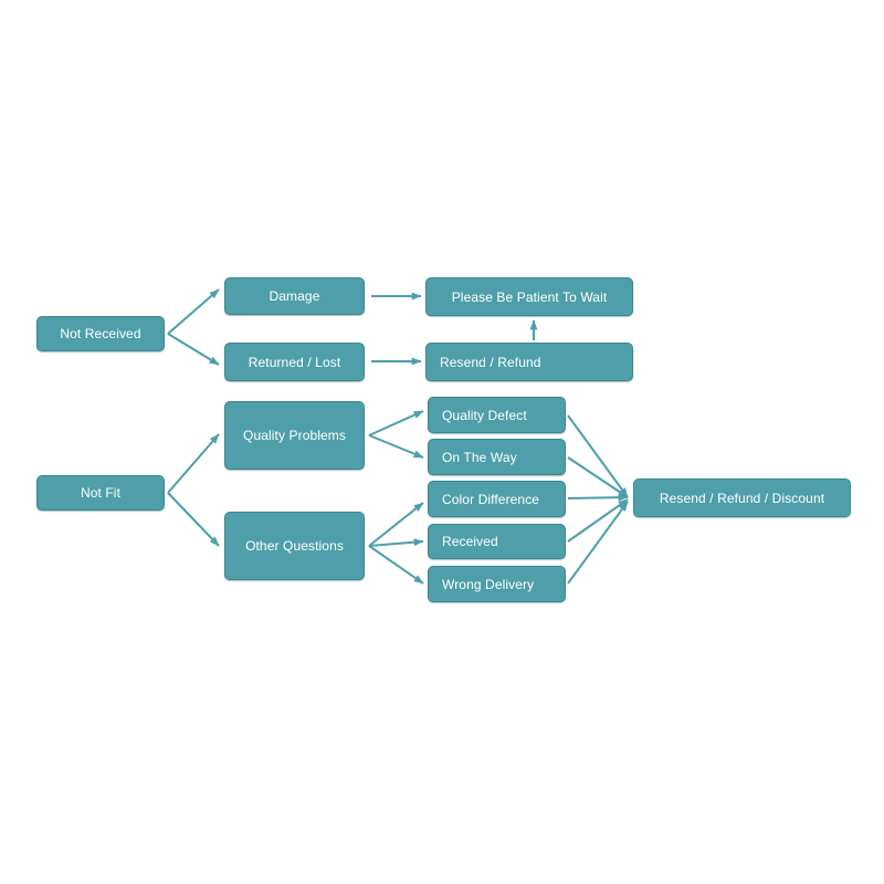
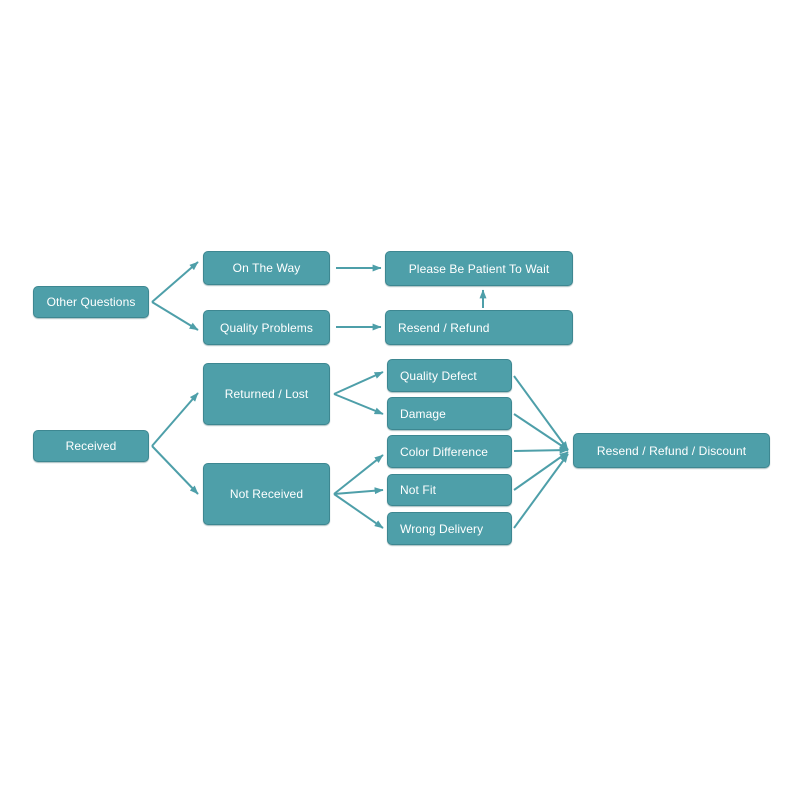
- Not Received
+ Other Questions
- Damage
+ On The Way
- Returned / Lost
+ Quality Problems
  Please Be Patient To Wait
  Resend / Refund
- Not Fit
+ Received
- Quality Problems
+ Returned / Lost
- Other Questions
+ Not Received
  Quality Defect
- On The Way
+ Damage
  Color Difference
- Received
+ Not Fit
  Wrong Delivery
  Resend / Refund / Discount
